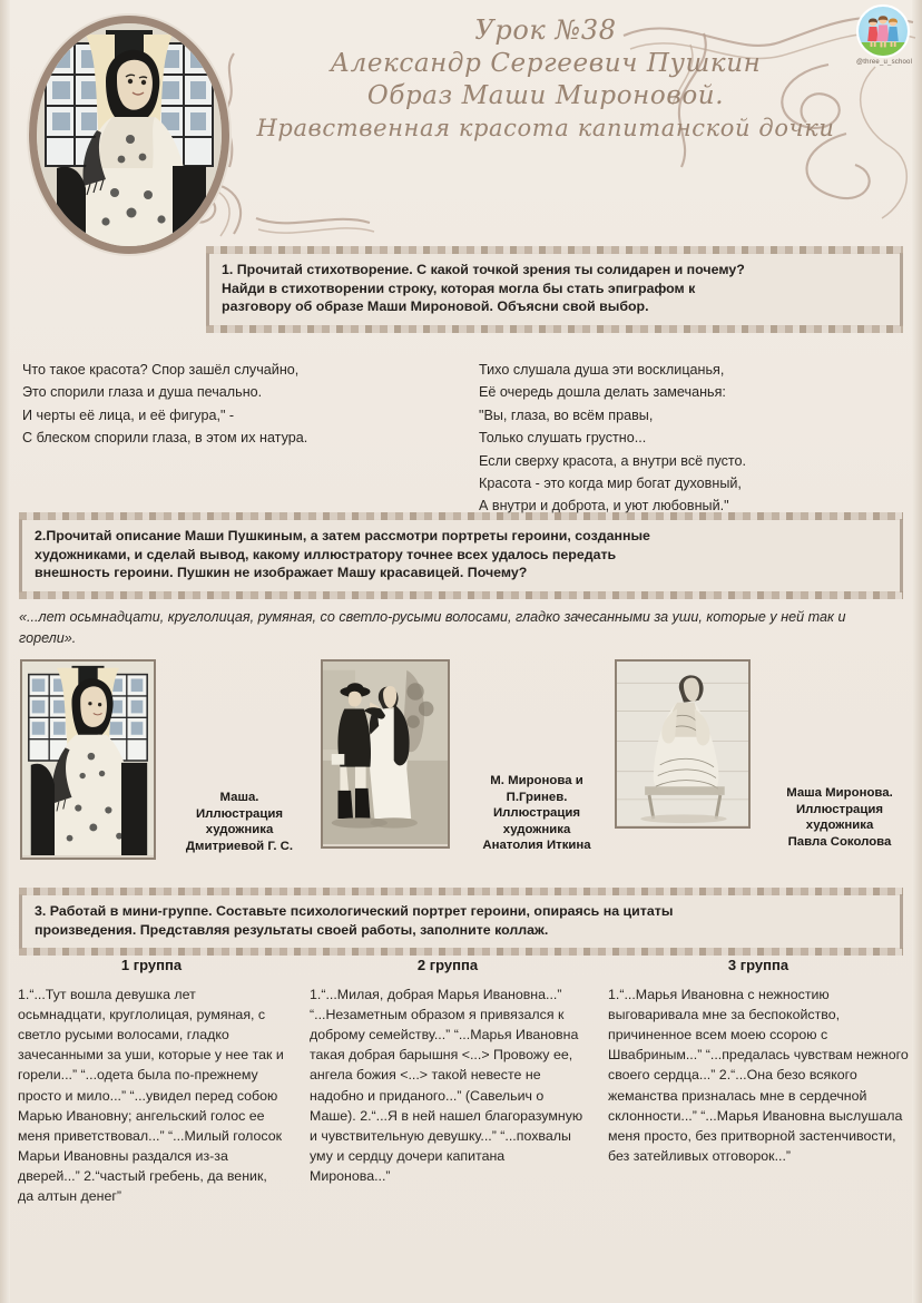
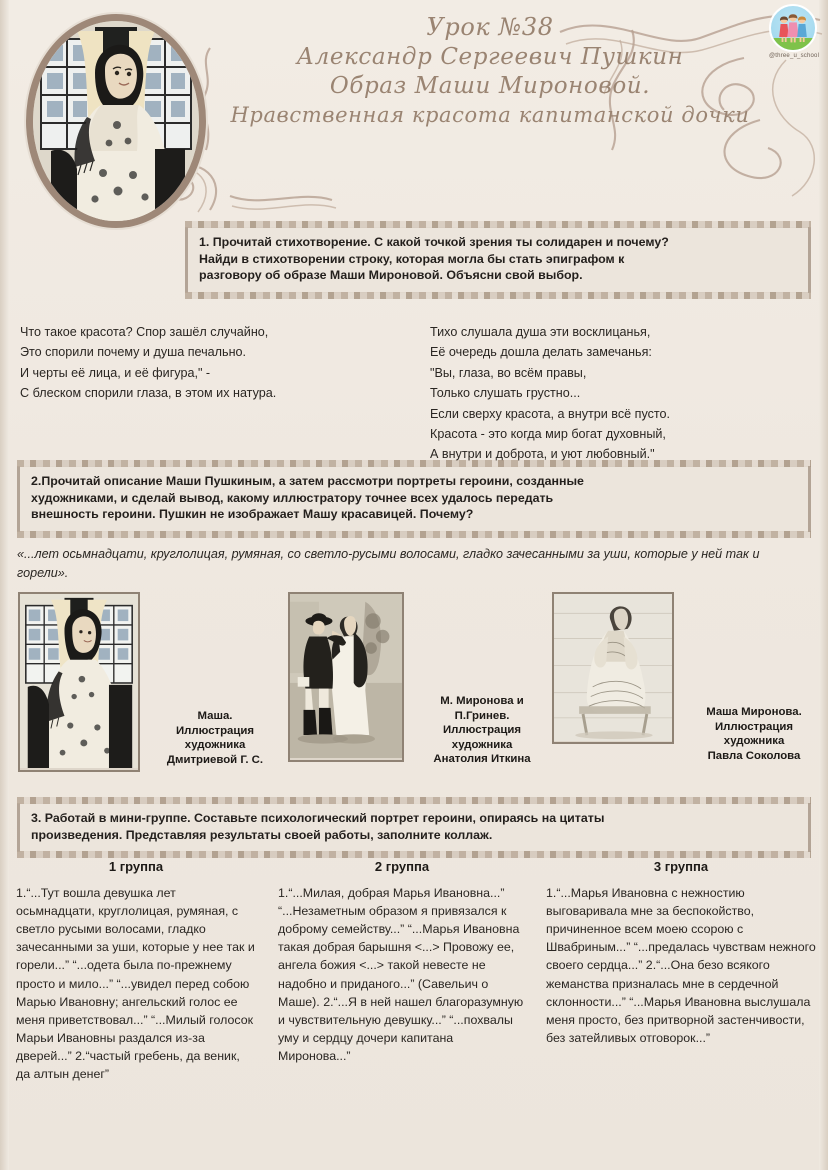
  Урок №38
  Александр Сергеевич Пушкин
  Образ Маши Мироновой.
  Нравственная красота капитанской дочки
  1. Прочитай стихотворение. С какой точкой зрения ты солидарен и почему?
  Найди в стихотворении строку, которая могла бы стать эпиграфом к
  разговору об образе Маши Мироновой. Объясни свой выбор.
  Что такое красота? Спор зашёл случайно,
- Это спорили глаза и душа печально.
+ Это спорили почему и душа печально.
  И черты её лица, и её фигура," -
  С блеском спорили глаза, в этом их натура.
  Тихо слушала душа эти восклицанья,
  Её очередь дошла делать замечанья:
  "Вы, глаза, во всём правы,
  Только слушать грустно...
  Если сверху красота, а внутри всё пусто.
  Красота - это когда мир богат духовный,
  А внутри и доброта, и уют любовный."
  2.Прочитай описание Маши Пушкиным, а затем рассмотри портреты героини, созданные
  художниками, и сделай вывод, какому иллюстратору точнее всех удалось передать
  внешность героини. Пушкин не изображает Машу красавицей. Почему?
  «...лет осьмнадцати, круглолицая, румяная, со светло-русыми волосами, гладко зачесанными за уши, которые у ней так и горели».
  Маша.
  Иллюстрация
  художника
  Дмитриевой Г. С.
  М. Миронова и
  П.Гринев.
  Иллюстрация
  художника
  Анатолия Иткина
  Маша Миронова.
  Иллюстрация
  художника
  Павла Соколова
  3. Работай в мини-группе. Составьте психологический портрет героини, опираясь на цитаты
  произведения. Представляя результаты своей работы, заполните коллаж.
  1 группа
  1.“...Тут вошла девушка лет осьмнадцати, круглолицая, румяная, с светло русыми волосами, гладко зачесанными за уши, которые у нее так и горели...” “...одета была по-прежнему просто и мило...” “...увидел перед собою Марью Ивановну; ангельский голос ее меня приветствовал...” “...Милый голосок Марьи Ивановны раздался из-за дверей...” 2.“частый гребень, да веник, да алтын денег”
  2 группа
  1.“...Милая, добрая Марья Ивановна...” “...Незаметным образом я привязался к доброму семейству...” “...Марья Ивановна такая добрая барышня <...> Провожу ее, ангела божия <...> такой невесте не надобно и приданого...” (Савельич о Маше). 2.“...Я в ней нашел благоразумную и чувствительную девушку...” “...похвалы уму и сердцу дочери капитана Миронова...”
  3 группа
  1.“...Марья Ивановна с нежностию выговаривала мне за беспокойство, причиненное всем моею ссорою с Швабриным...” “...предалась чувствам нежного своего сердца...” 2.“...Она безо всякого жеманства призналась мне в сердечной склонности...” “...Марья Ивановна выслушала меня просто, без притворной застенчивости, без затейливых отговорок...”
